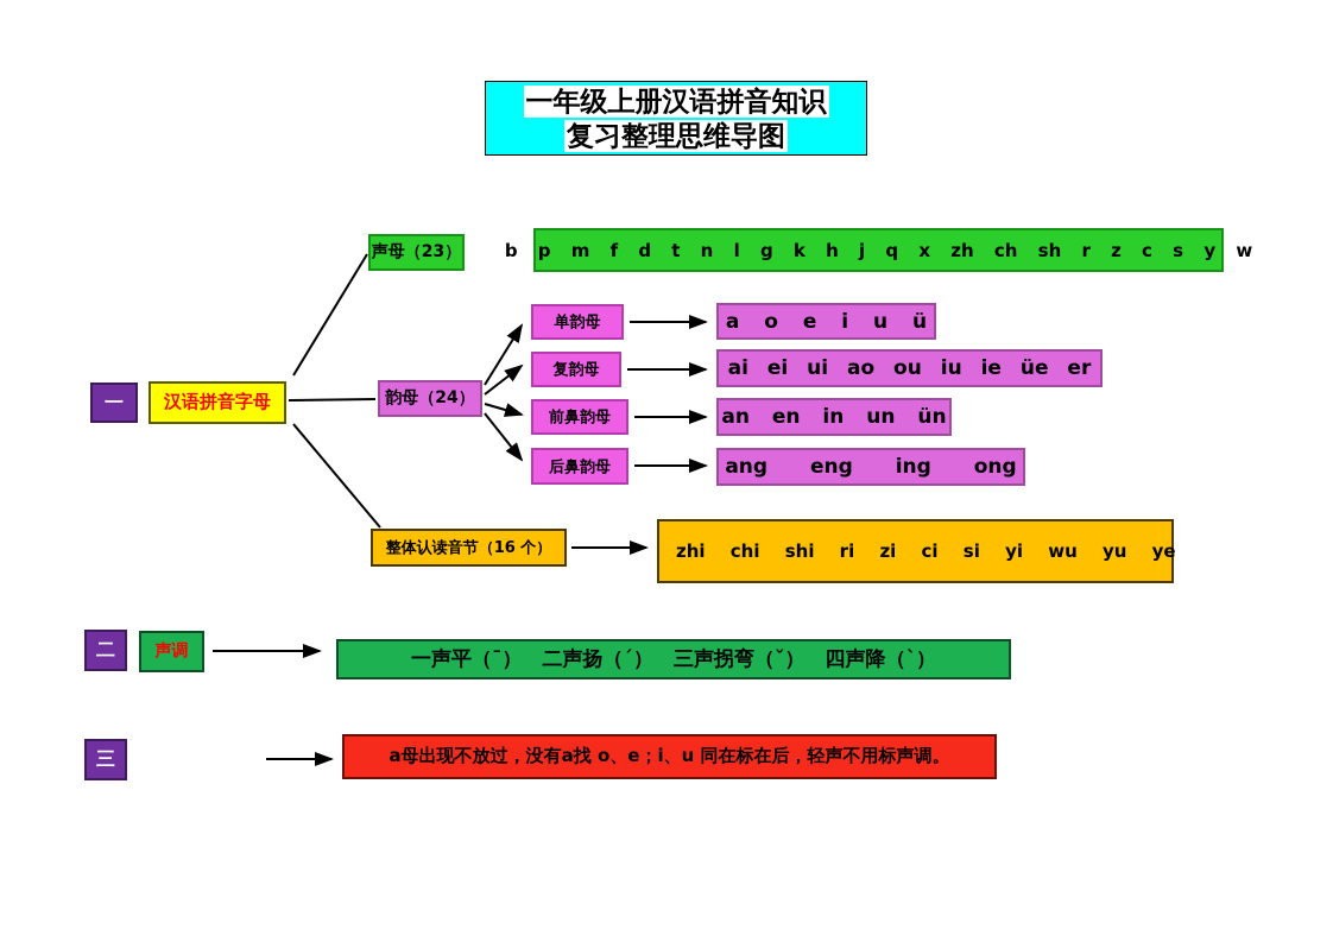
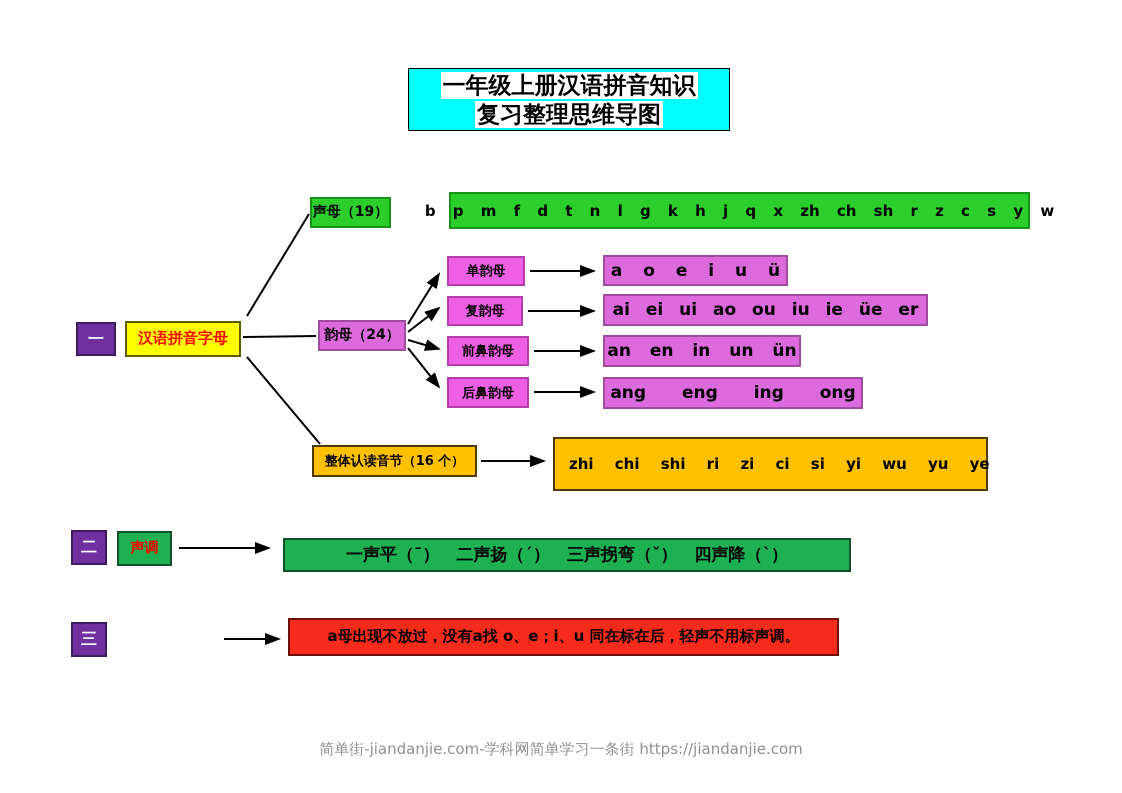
  一年级上册汉语拼音知识
  复习整理思维导图
  一
  汉语拼音字母
- 声母（23）
+ 声母（19）
  b p m f d t n l g k h j q x zh ch sh r z c s y w
  韵母（24）
  单韵母
  a o e i u ü
  复韵母
  ai ei ui ao ou iu ie üe er
  前鼻韵母
  an en in un ün
  后鼻韵母
  ang eng ing ong
  整体认读音节（16 个）
  zhi chi shi ri zi ci si yi wu yu ye
  二
  声调
  一声平（ˉ） 二声扬（ˊ） 三声拐弯（ˇ） 四声降（ˋ）
  三
  a母出现不放过，没有a找 o、e；i、u 同在标在后，轻声不用标声调。
+ 简单街-jiandanjie.com-学科网简单学习一条街 https://jiandanjie.com
